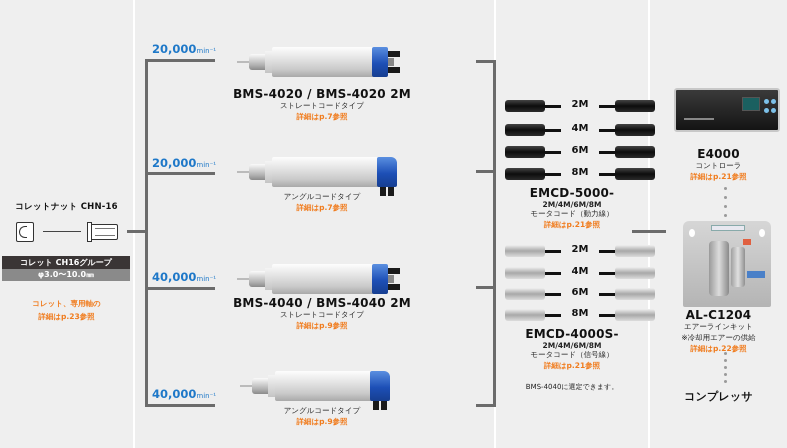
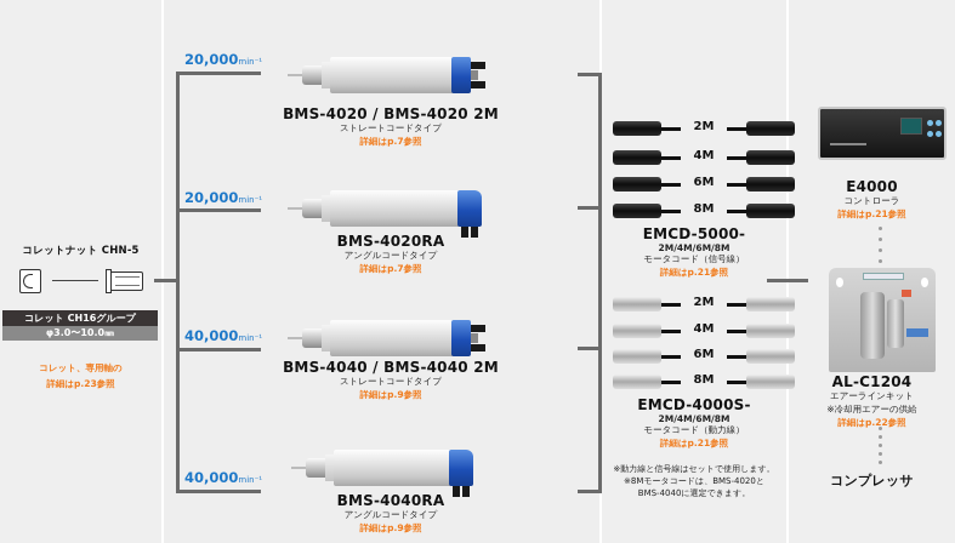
- コレットナット CHN-16
+ コレットナット CHN-5
  コレット CH16グループ
  φ3.0〜10.0㎜
  コレット、専用軸の
  詳細はp.23参照
  20,000min⁻¹
  20,000min⁻¹
  40,000min⁻¹
  40,000min⁻¹
  BMS-4020 / BMS-4020 2M
  ストレートコードタイプ
  詳細はp.7参照
+ BMS-4020RA
  アングルコードタイプ
  詳細はp.7参照
  BMS-4040 / BMS-4040 2M
  ストレートコードタイプ
  詳細はp.9参照
+ BMS-4040RA
  アングルコードタイプ
  詳細はp.9参照
  2M
  4M
  6M
  8M
  EMCD-5000-
  2M/4M/6M/8M
- モータコード（動力線）
+ モータコード（信号線）
  詳細はp.21参照
  2M
  4M
  6M
  8M
  EMCD-4000S-
  2M/4M/6M/8M
- モータコード（信号線）
+ モータコード（動力線）
  詳細はp.21参照
+ ※動力線と信号線はセットで使用します。
+ ※8Mモータコードは、BMS-4020と
  BMS-4040に選定できます。
  E4000
  コントローラ
  詳細はp.21参照
  AL-C1204
  エアーラインキット
  ※冷却用エアーの供給
  詳細はp.22参照
  コンプレッサ
